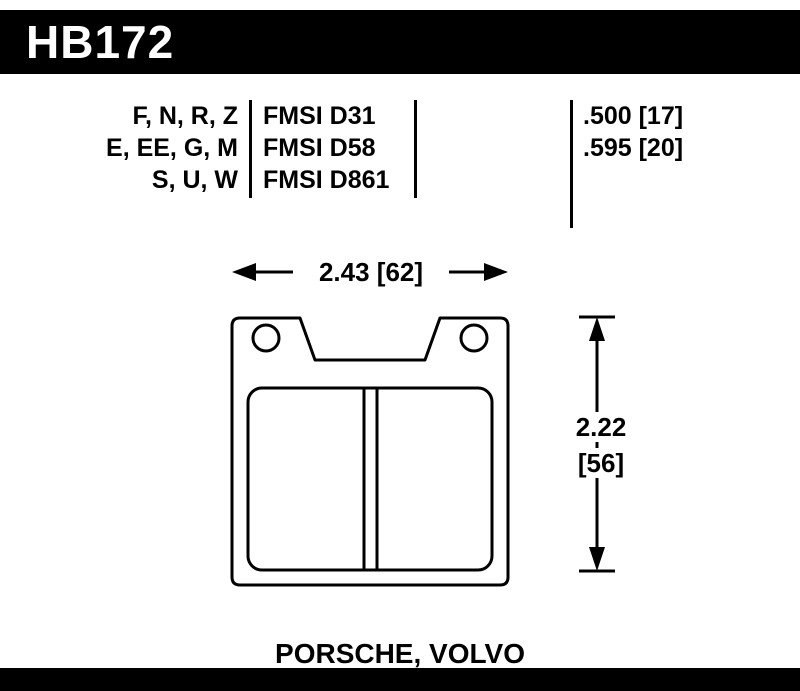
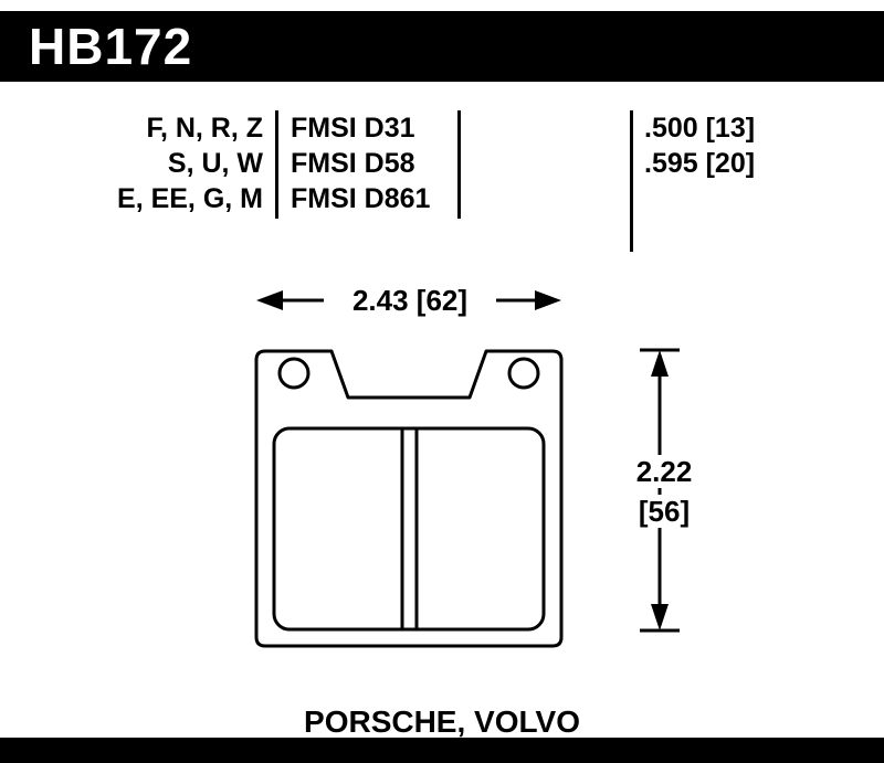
  HB172
  F, N, R, Z
  FMSI D31
- .500 [17]
+ .500 [13]
- E, EE, G, M
+ S, U, W
  FMSI D58
  .595 [20]
- S, U, W
+ E, EE, G, M
  FMSI D861
  2.43 [62]
  2.22
  [56]
  PORSCHE, VOLVO
